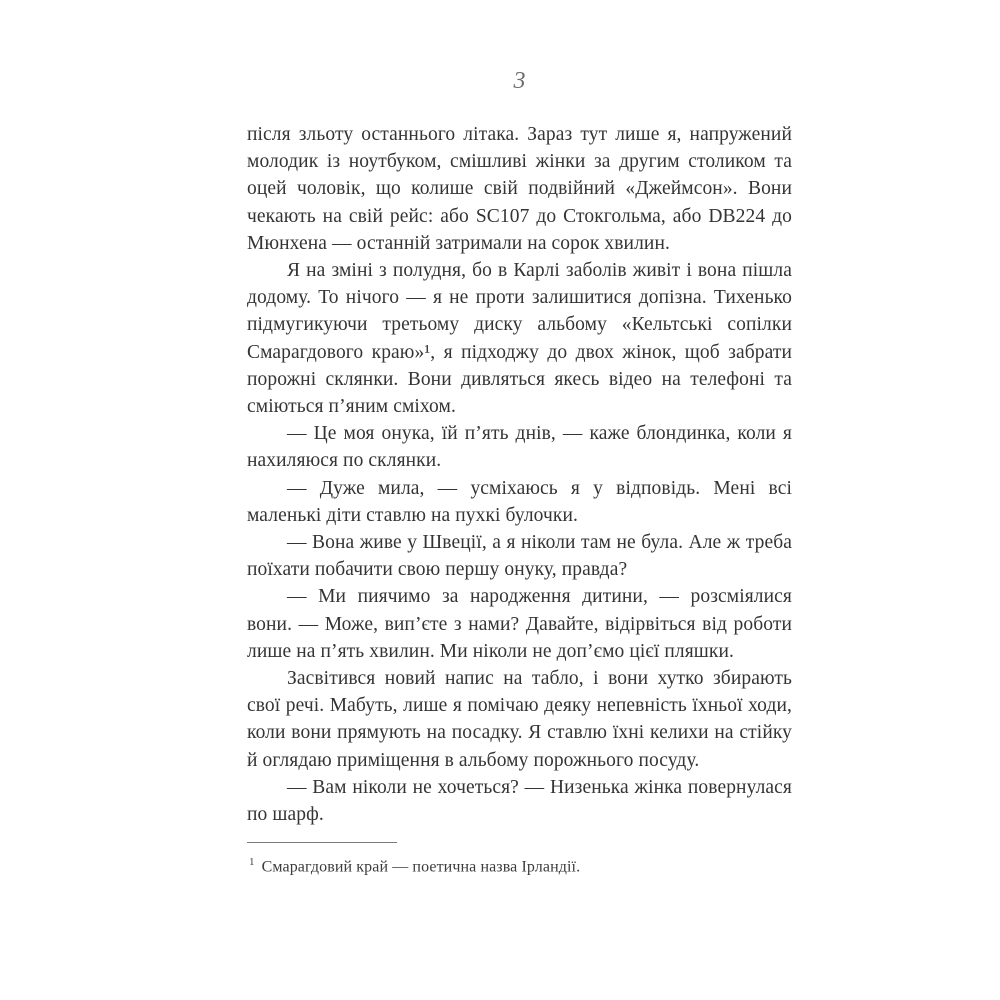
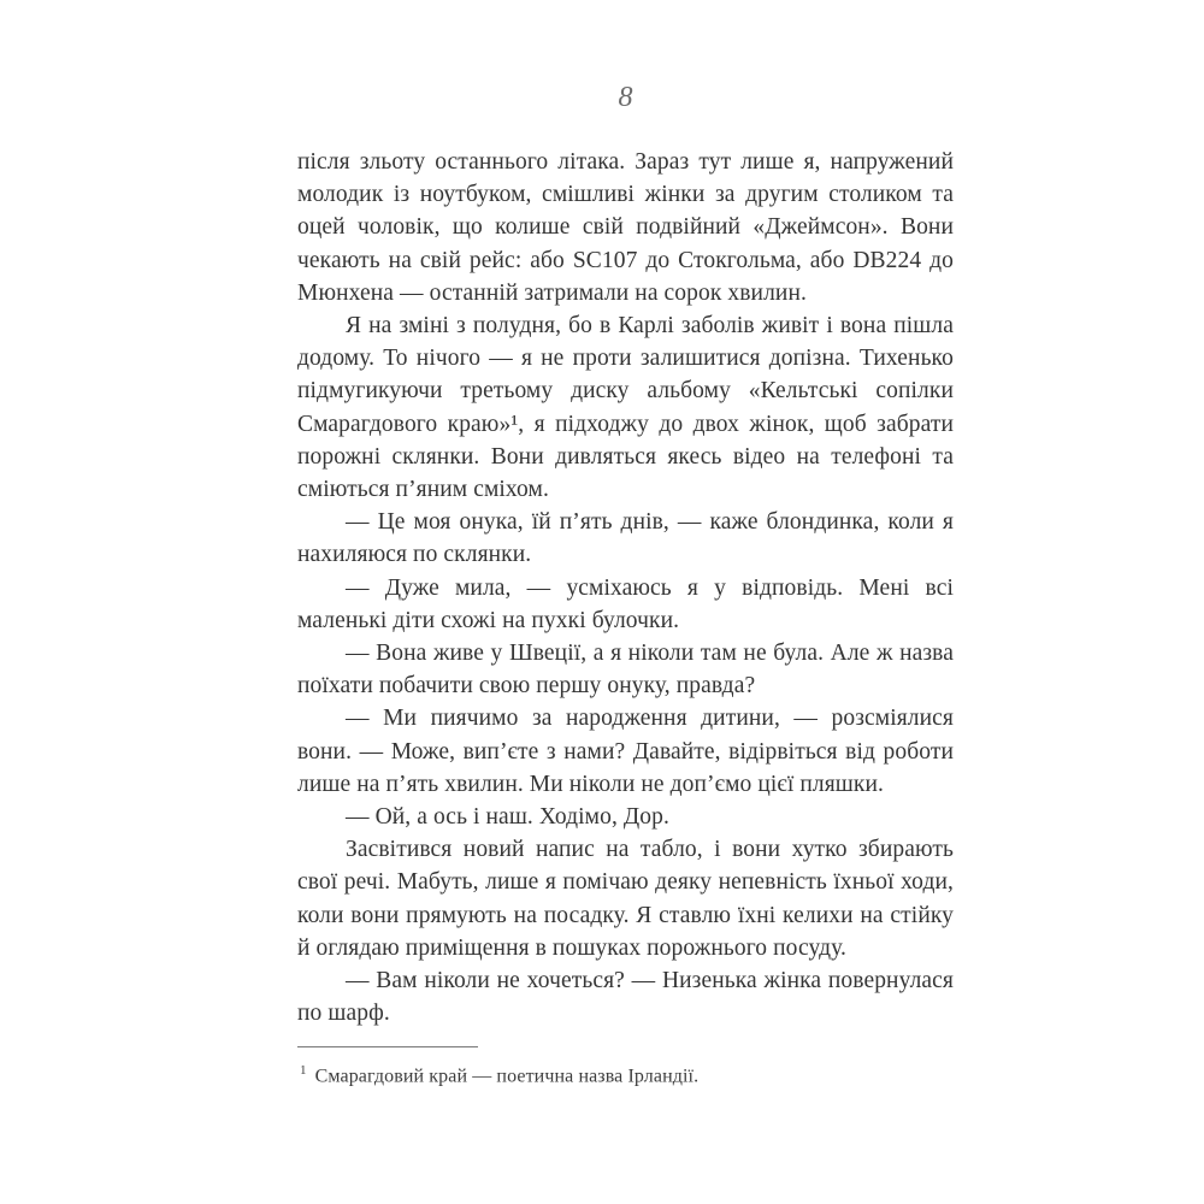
- 3
+ 8
  після зльоту останнього літака. Зараз тут лише я, напружений молодик із ноутбуком, смішливі жінки за другим столиком та оцей чоловік, що колише свій подвійний «Джеймсон». Вони чекають на свій рейс: або SC107 до Стокгольма, або DB224 до Мюнхена — останній затримали на сорок хвилин.
  Я на зміні з полудня, бо в Карлі заболів живіт і вона пішла додому. То нічого — я не проти залишитися допізна. Тихенько підмугикуючи третьому диску альбому «Кельтські сопілки Смарагдового краю»¹, я підходжу до двох жінок, щоб забрати порожні склянки. Вони дивляться якесь відео на телефоні та сміються п’яним сміхом.
  — Це моя онука, їй п’ять днів, — каже блондинка, коли я нахиляюся по склянки.
- — Дуже мила, — усміхаюсь я у відповідь. Мені всі маленькі діти ставлю на пухкі булочки.
+ — Дуже мила, — усміхаюсь я у відповідь. Мені всі маленькі діти схожі на пухкі булочки.
- — Вона живе у Швеції, а я ніколи там не була. Але ж треба поїхати побачити свою першу онуку, правда?
+ — Вона живе у Швеції, а я ніколи там не була. Але ж назва поїхати побачити свою першу онуку, правда?
  — Ми пиячимо за народження дитини, — розсміялися вони. — Може, вип’єте з нами? Давайте, відірвіться від роботи лише на п’ять хвилин. Ми ніколи не доп’ємо цієї пляшки.
+ — Ой, а ось і наш. Ходімо, Дор.
- Засвітився новий напис на табло, і вони хутко збирають свої речі. Мабуть, лише я помічаю деяку непевність їхньої ходи, коли вони прямують на посадку. Я ставлю їхні келихи на стійку й оглядаю приміщення в альбому порожнього посуду.
+ Засвітився новий напис на табло, і вони хутко збирають свої речі. Мабуть, лише я помічаю деяку непевність їхньої ходи, коли вони прямують на посадку. Я ставлю їхні келихи на стійку й оглядаю приміщення в пошуках порожнього посуду.
  — Вам ніколи не хочеться? — Низенька жінка повернулася по шарф.
  1 Смарагдовий край — поетична назва Ірландії.
